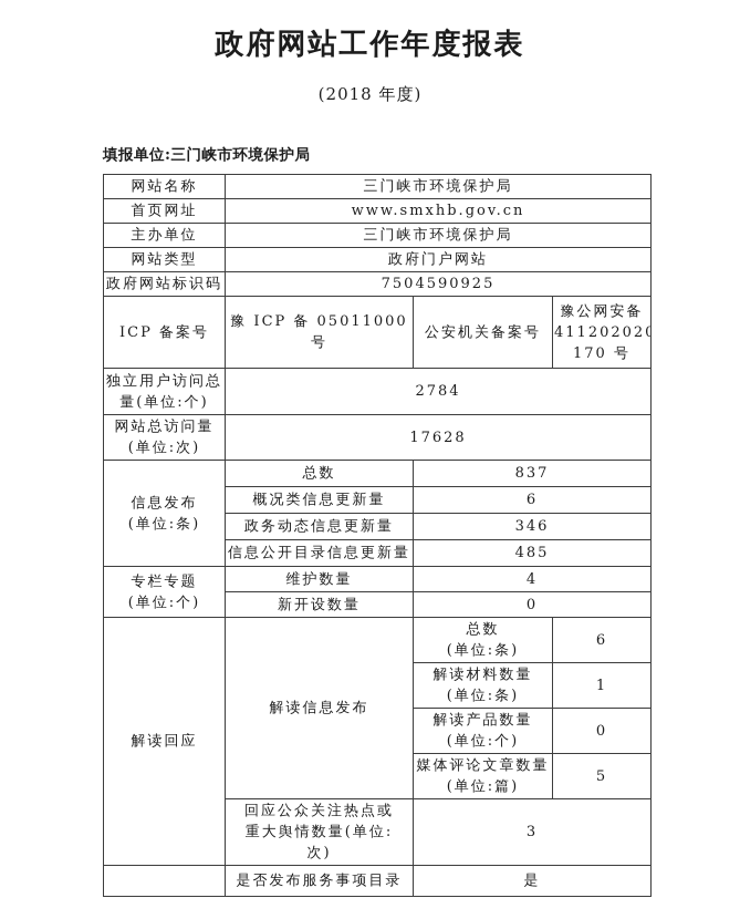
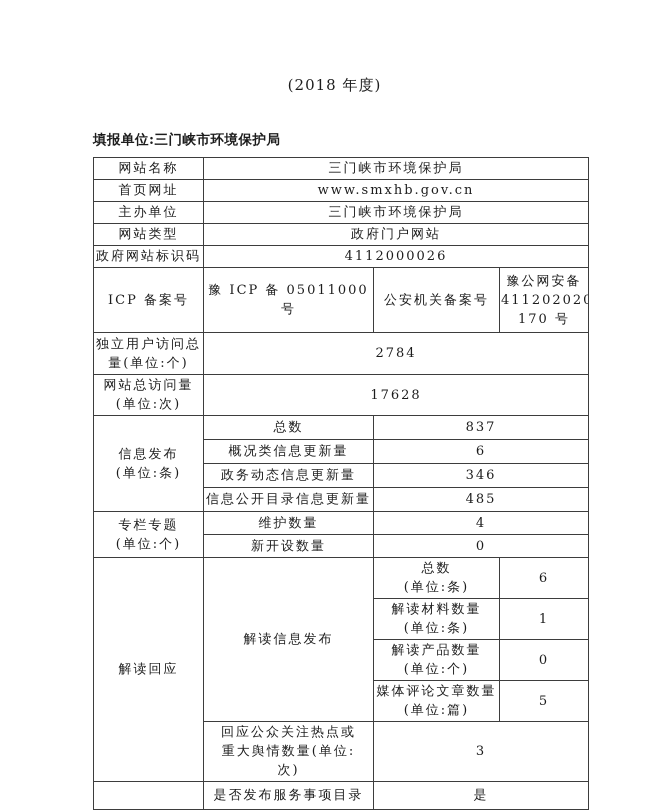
- 政府网站工作年度报表
  (2018 年度)
  填报单位:三门峡市环境保护局
  网站名称	三门峡市环境保护局
  首页网址	www.smxhb.gov.cn
  主办单位	三门峡市环境保护局
  网站类型	政府门户网站
- 政府网站标识码	7504590925
+ 政府网站标识码	4112000026
  ICP 备案号	豫 ICP 备 05011000 号	公安机关备案号	豫公网安备 411202020 170 号
  独立用户访问总 量(单位:个)	2784
  网站总访问量 (单位:次)	17628
  信息发布 (单位:条)	总数	837
  概况类信息更新量	6
  政务动态信息更新量	346
  信息公开目录信息更新量	485
  专栏专题 (单位:个)	维护数量	4
  新开设数量	0
  解读回应	解读信息发布	总数 (单位:条)	6
  解读材料数量 (单位:条)	1
  解读产品数量 (单位:个)	0
  媒体评论文章数量 (单位:篇)	5
  回应公众关注热点或 重大舆情数量(单位: 次)	3
  	是否发布服务事项目录	是
